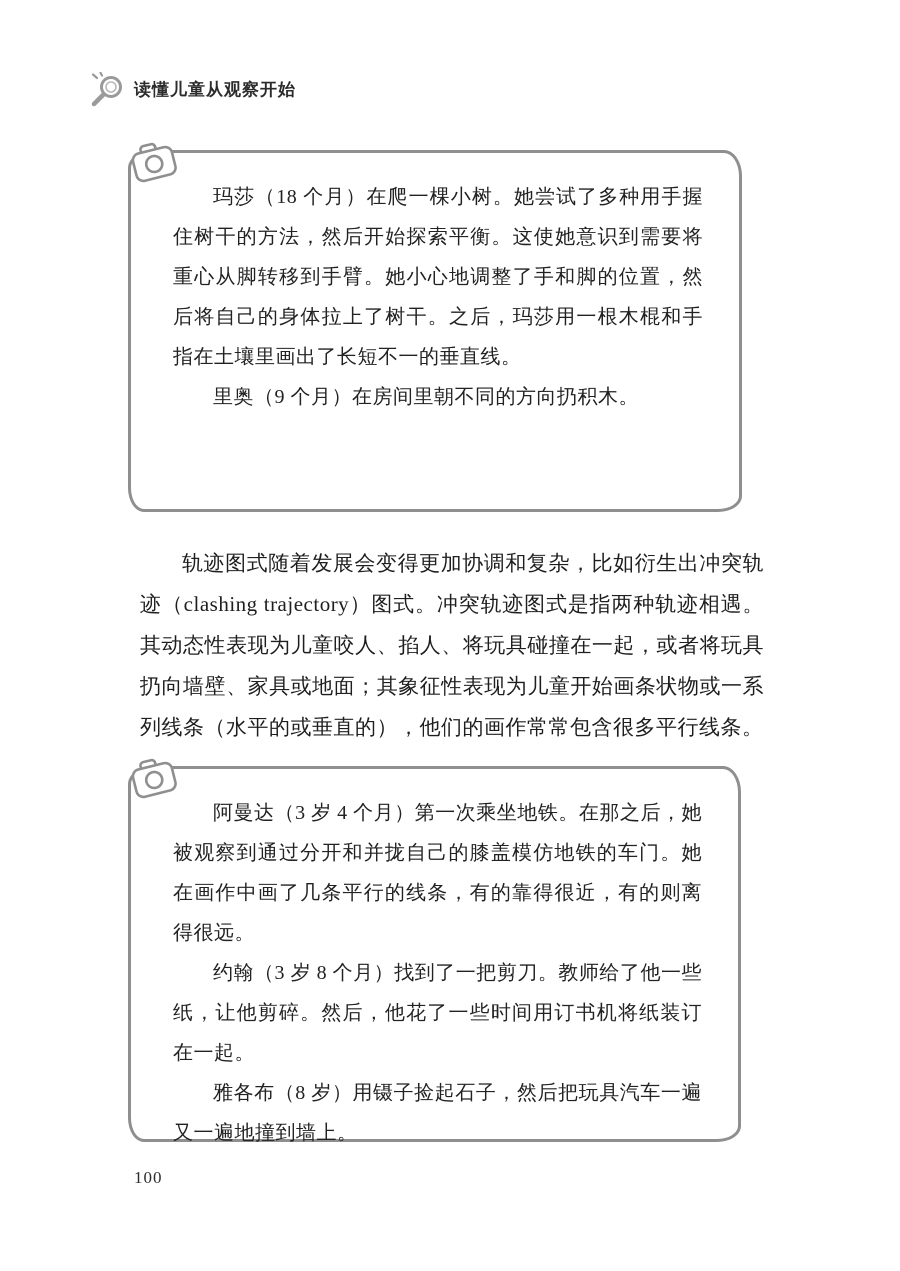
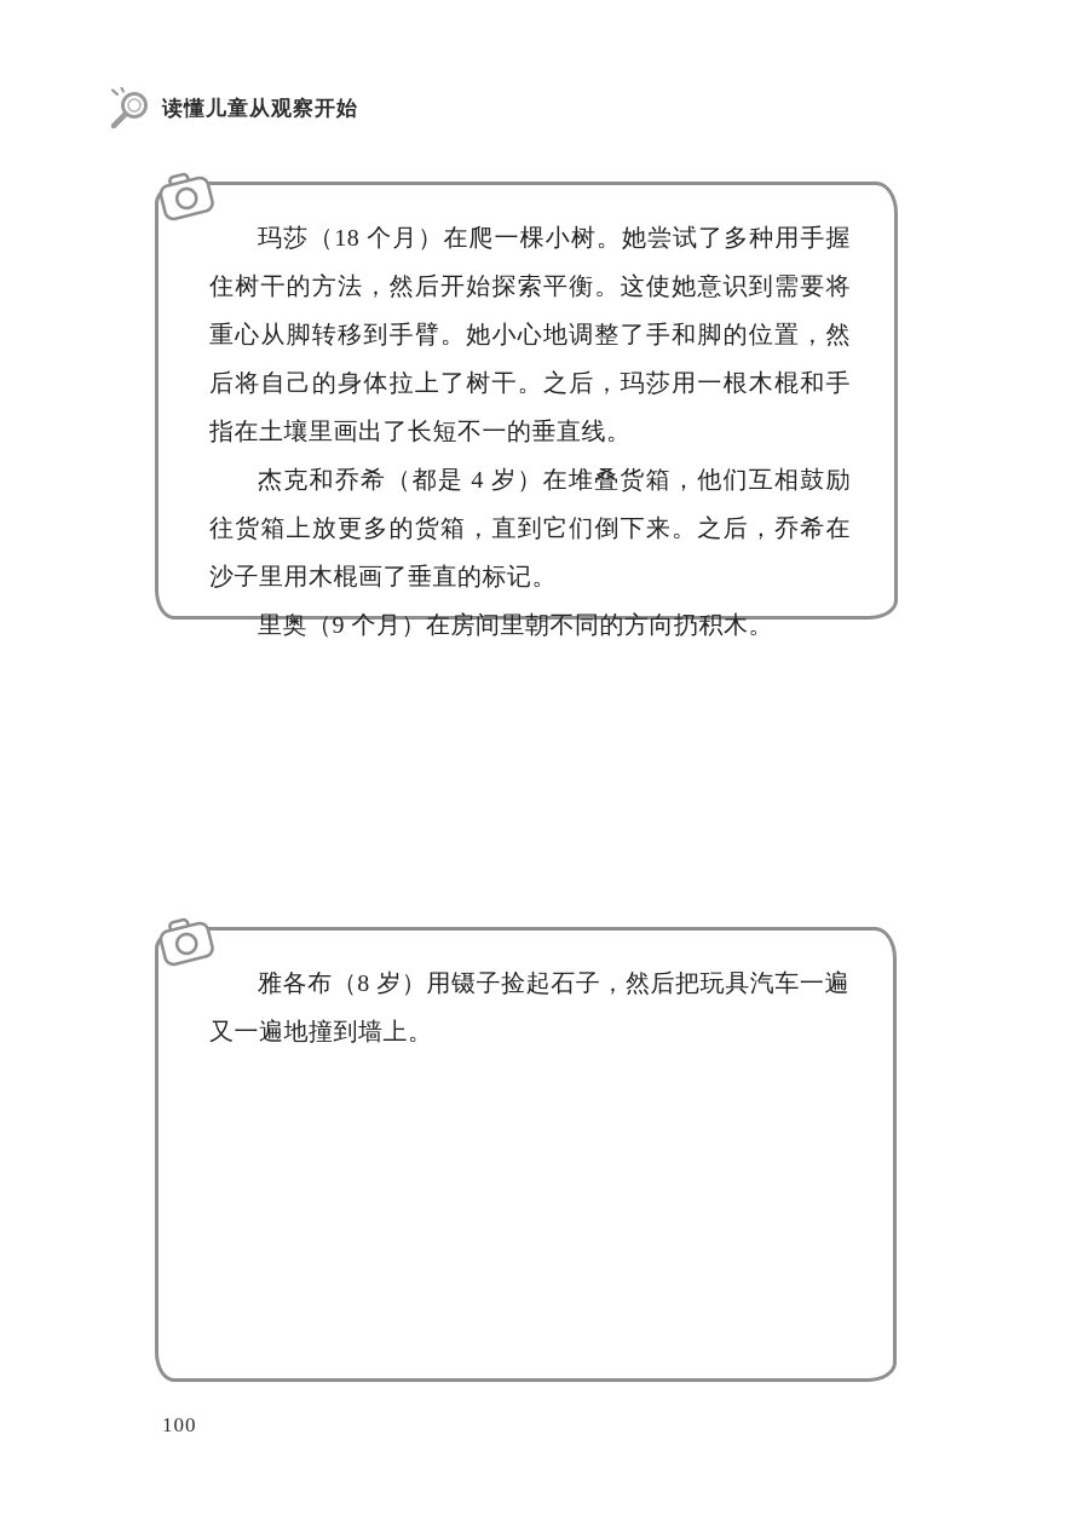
  读懂儿童从观察开始
  玛莎（18 个月）在爬一棵小树。她尝试了多种用手握住树干的方法，然后开始探索平衡。这使她意识到需要将重心从脚转移到手臂。她小心地调整了手和脚的位置，然后将自己的身体拉上了树干。之后，玛莎用一根木棍和手指在土壤里画出了长短不一的垂直线。
+ 杰克和乔希（都是 4 岁）在堆叠货箱，他们互相鼓励往货箱上放更多的货箱，直到它们倒下来。之后，乔希在沙子里用木棍画了垂直的标记。
  里奥（9 个月）在房间里朝不同的方向扔积木。
- 轨迹图式随着发展会变得更加协调和复杂，比如衍生出冲突轨迹（clashing trajectory）图式。冲突轨迹图式是指两种轨迹相遇。其动态性表现为儿童咬人、掐人、将玩具碰撞在一起，或者将玩具扔向墙壁、家具或地面；其象征性表现为儿童开始画条状物或一系列线条（水平的或垂直的），他们的画作常常包含很多平行线条。
- 阿曼达（3 岁 4 个月）第一次乘坐地铁。在那之后，她被观察到通过分开和并拢自己的膝盖模仿地铁的车门。她在画作中画了几条平行的线条，有的靠得很近，有的则离得很远。
- 约翰（3 岁 8 个月）找到了一把剪刀。教师给了他一些纸，让他剪碎。然后，他花了一些时间用订书机将纸装订在一起。
  雅各布（8 岁）用镊子捡起石子，然后把玩具汽车一遍又一遍地撞到墙上。
  100
